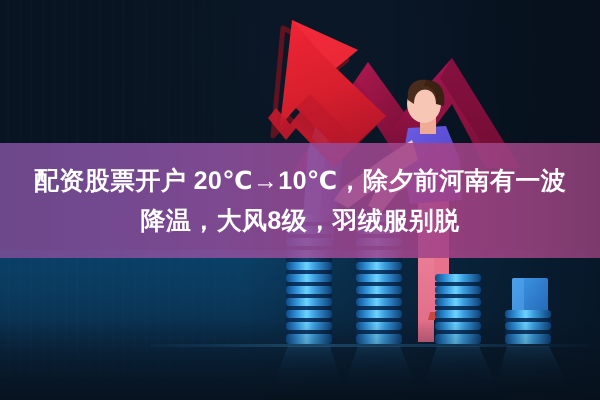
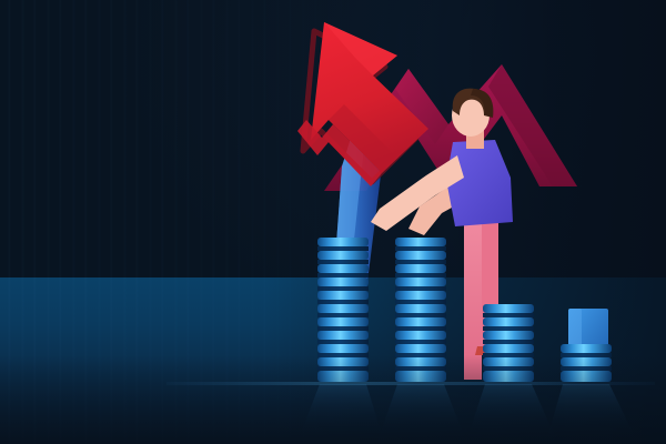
- 配资股票开户 20℃→10℃，除夕前河南有一波
- 降温，大风8级，羽绒服别脱
